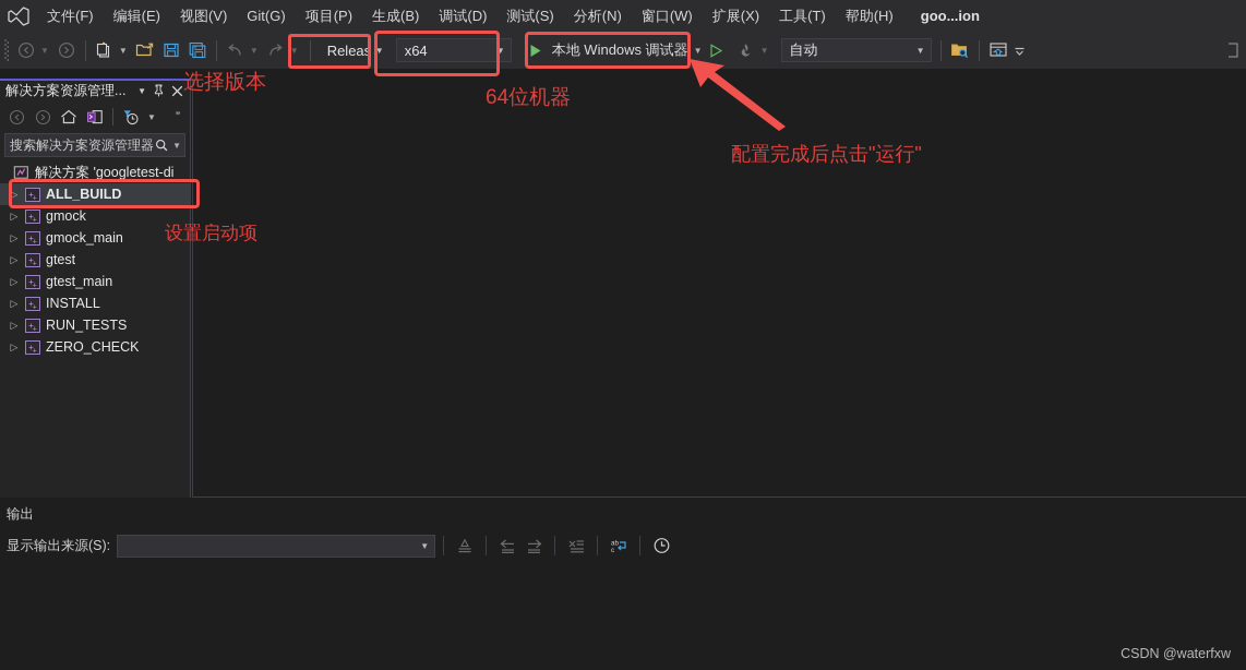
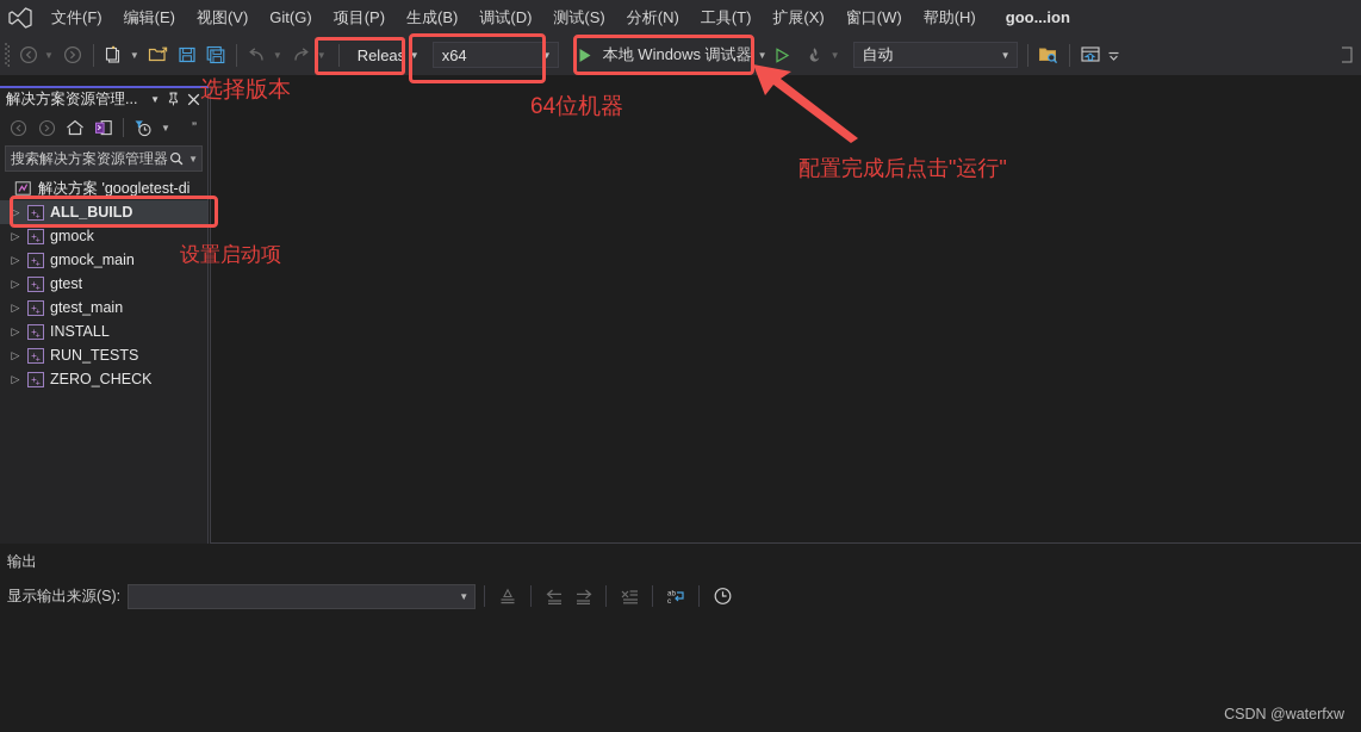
  文件(F)
  编辑(E)
  视图(V)
  Git(G)
  项目(P)
  生成(B)
  调试(D)
  测试(S)
  分析(N)
- 窗口(W)
+ 工具(T)
  扩展(X)
- 工具(T)
+ 窗口(W)
  帮助(H)
  goo...ion
  ▼
  ▼
  ▼
  ▼
  Releas
  ▼
  x64
  ▼
  本地 Windows 调试器
  ▼
  ▼
  自动
  ▼
  解决方案资源管理...
  ▼
  ▼
  ”
  搜索解决方案资源管理器
  ▼
  解决方案 'googletest-di
  ▷
  ALL_BUILD
  ▷
  gmock
  ▷
  gmock_main
  ▷
  gtest
  ▷
  gtest_main
  ▷
  INSTALL
  ▷
  RUN_TESTS
  ▷
  ZERO_CHECK
  输出
  显示输出来源(S):
  ▼
  选择版本
  64位机器
  设置启动项
  配置完成后点击"运行"
  CSDN @waterfxw
